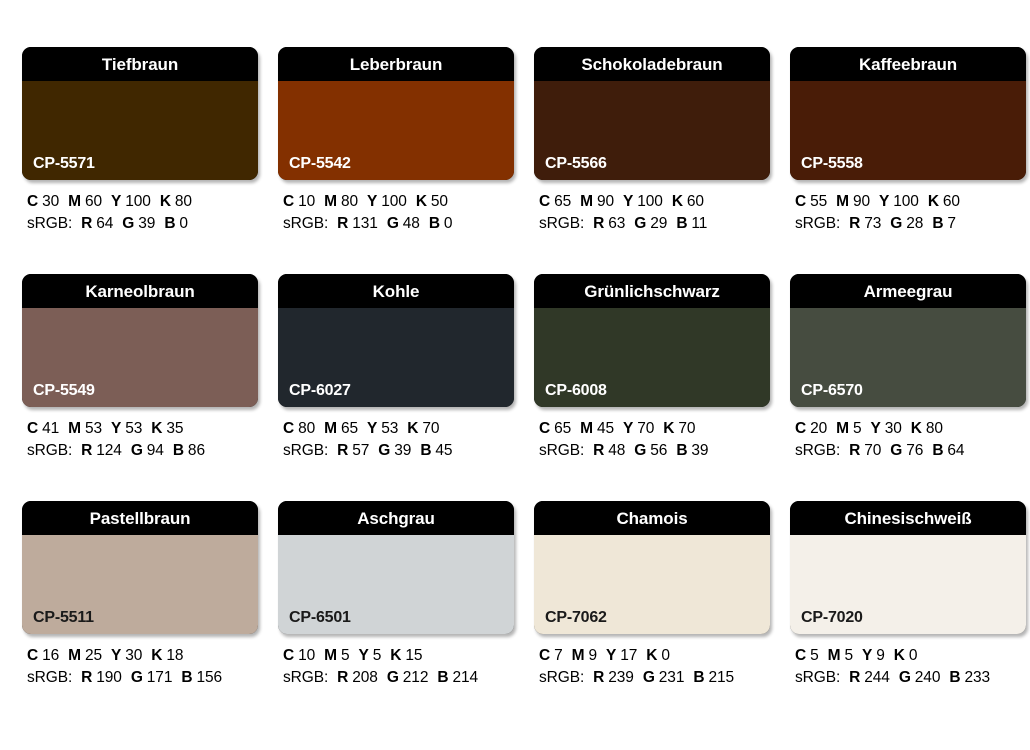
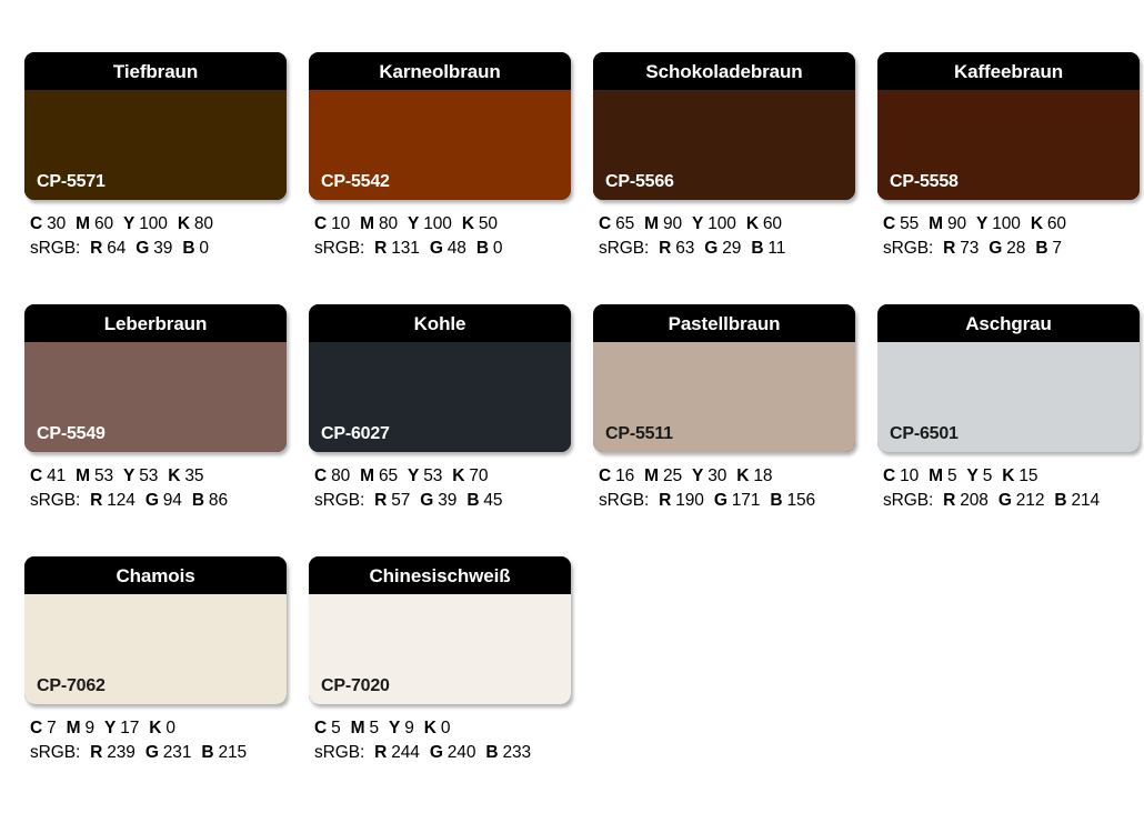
  Tiefbraun
  CP-5571
  C 30 M 60 Y 100 K 80
  sRGB: R 64 G 39 B 0
- Leberbraun
+ Karneolbraun
  CP-5542
  C 10 M 80 Y 100 K 50
  sRGB: R 131 G 48 B 0
  Schokoladebraun
  CP-5566
  C 65 M 90 Y 100 K 60
  sRGB: R 63 G 29 B 11
  Kaffeebraun
  CP-5558
  C 55 M 90 Y 100 K 60
  sRGB: R 73 G 28 B 7
- Karneolbraun
+ Leberbraun
  CP-5549
  C 41 M 53 Y 53 K 35
  sRGB: R 124 G 94 B 86
  Kohle
  CP-6027
  C 80 M 65 Y 53 K 70
  sRGB: R 57 G 39 B 45
- Grünlichschwarz
- CP-6008
- C 65 M 45 Y 70 K 70
- sRGB: R 48 G 56 B 39
- Armeegrau
- CP-6570
- C 20 M 5 Y 30 K 80
- sRGB: R 70 G 76 B 64
  Pastellbraun
  CP-5511
  C 16 M 25 Y 30 K 18
  sRGB: R 190 G 171 B 156
  Aschgrau
  CP-6501
  C 10 M 5 Y 5 K 15
  sRGB: R 208 G 212 B 214
  Chamois
  CP-7062
  C 7 M 9 Y 17 K 0
  sRGB: R 239 G 231 B 215
  Chinesischweiß
  CP-7020
  C 5 M 5 Y 9 K 0
  sRGB: R 244 G 240 B 233
